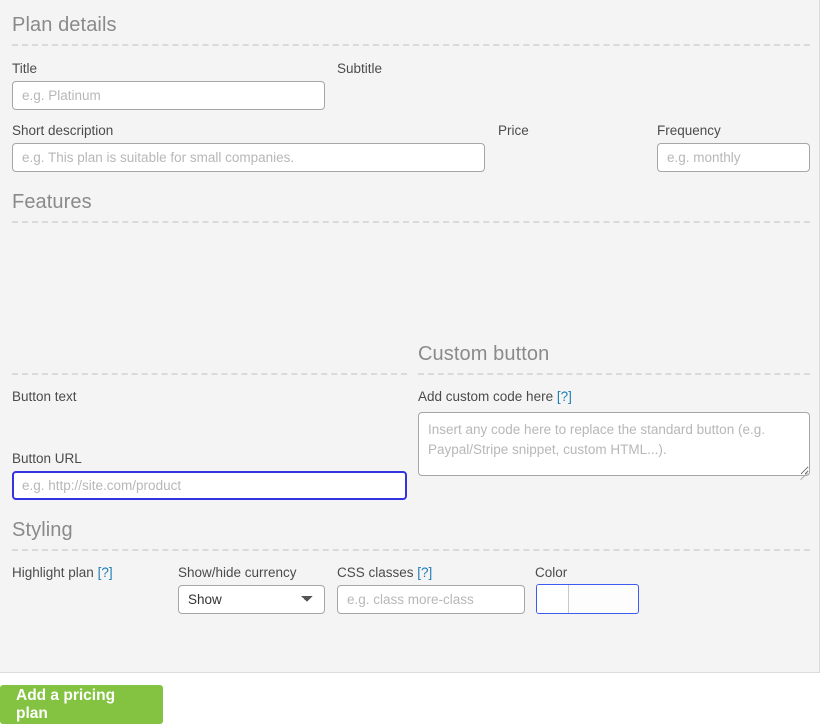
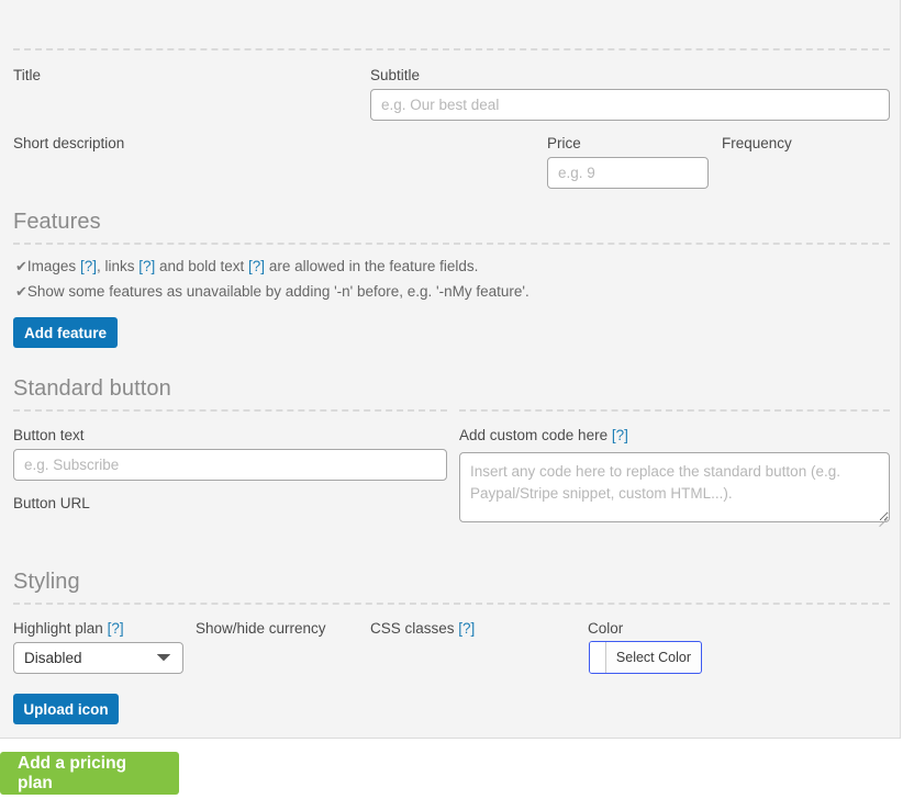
- Plan details
  Title
- e.g. Platinum
  Subtitle
+ e.g. Our best deal
  Short description
- e.g. This plan is suitable for small companies.
  Price
+ e.g. 9
  Frequency
- e.g. monthly
  Features
+ ✔Images [?], links [?] and bold text [?] are allowed in the feature fields.
+ ✔Show some features as unavailable by adding '-n' before, e.g. '-nMy feature'.
+ Add feature
+ Standard button
  Button text
+ e.g. Subscribe
  Button URL
- e.g. http://site.com/product
- Custom button
  Add custom code here [?]
  Styling
  Highlight plan [?]
+ Disabled
  Show/hide currency
- Show
  CSS classes [?]
- e.g. class more-class
  Color
+ Select Color
+ Upload icon
  Add a pricing plan
